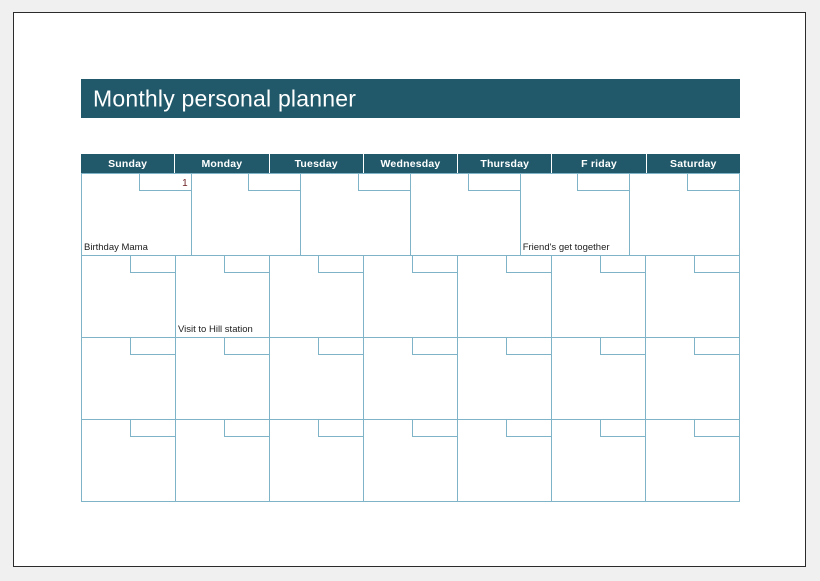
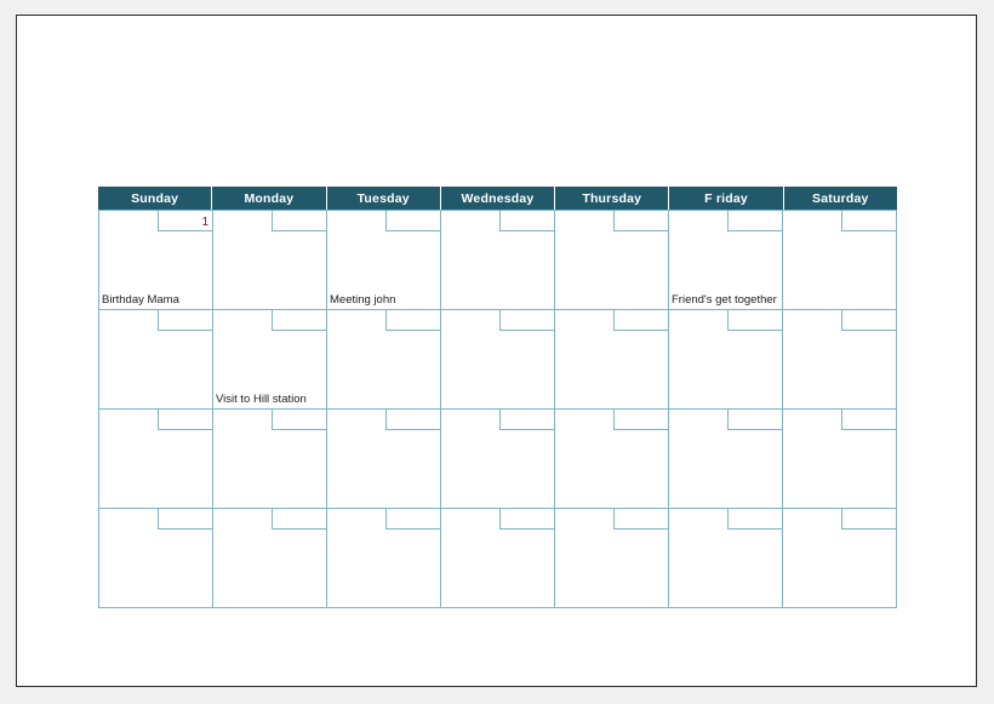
- Monthly personal planner
  Sunday
  Monday
  Tuesday
  Wednesday
  Thursday
  F riday
  Saturday
  1
  Birthday Mama
+ Meeting john
  Friend's get together
  Visit to Hill station
